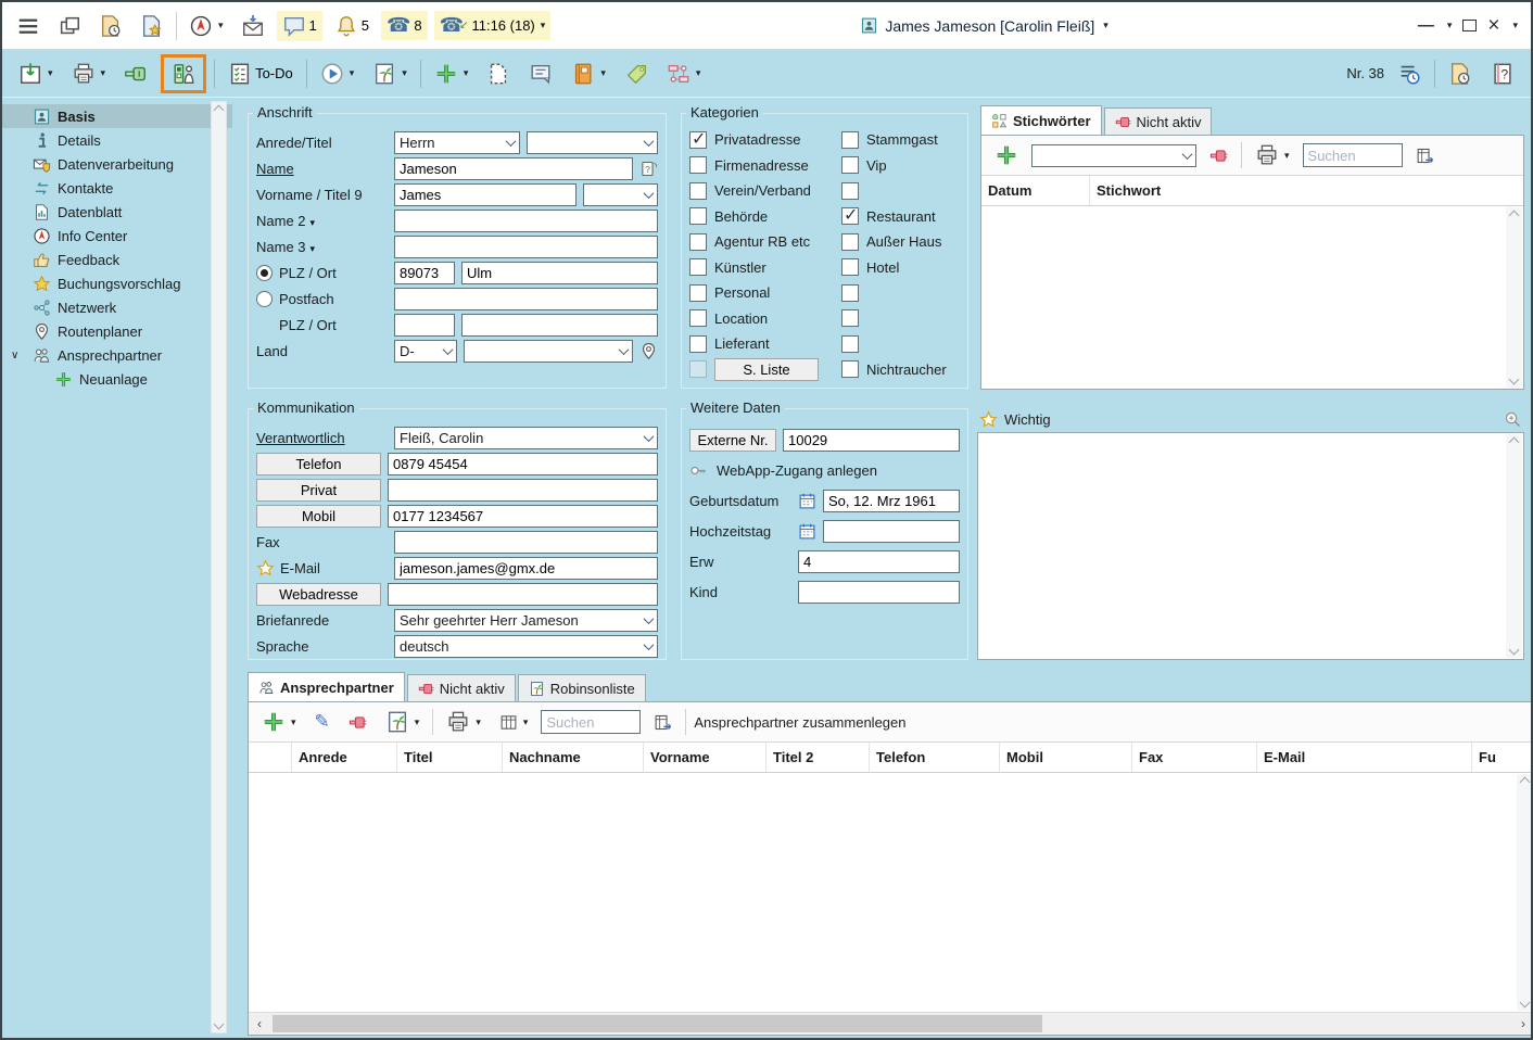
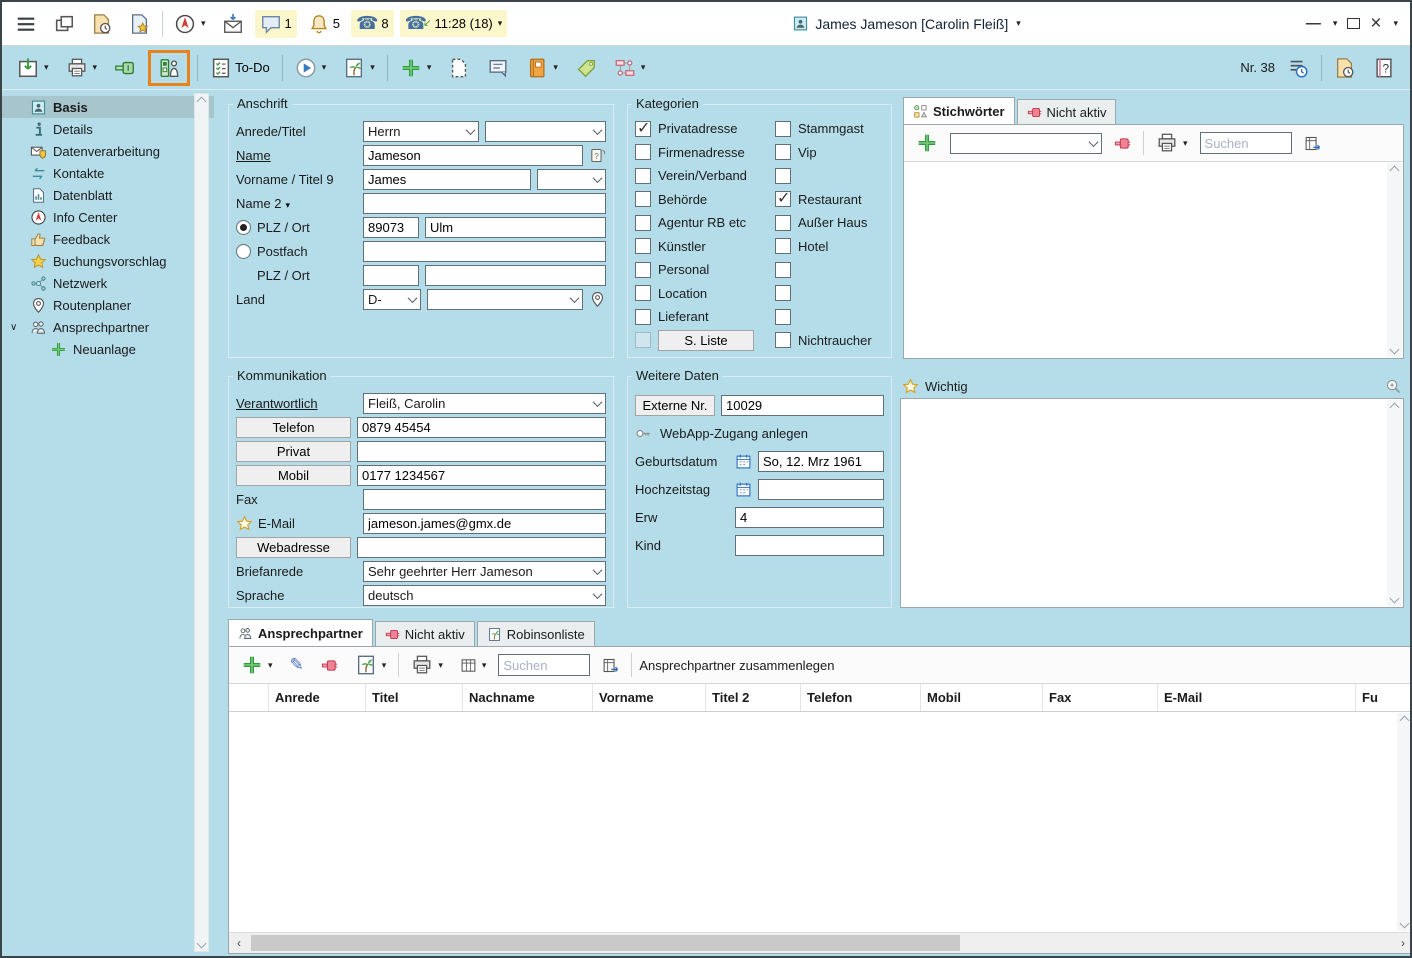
  ▾
  1
  5
  ☎
  8
  ☎
  ↙
- 11:16 (18)
+ 11:28 (18)
  ▾
  James Jameson [Carolin Fleiß]
  ▾
  —
  ▾
  ×
  ▾
  ▾
  ▾
  To-Do
  ▾
  ▾
  ▾
  ▾
  ▾
  Nr. 38
  Basis
  Details
  Datenverarbeitung
  Kontakte
  Datenblatt
  Info Center
  Feedback
  Buchungsvorschlag
  Netzwerk
  Routenplaner
  ∨
  Ansprechpartner
  Neuanlage
  Anschrift
  Anrede/Titel
  Herrn
  Name
  Jameson
  Vorname / Titel 9
  James
  Name 2 ▾
- Name 3 ▾
  PLZ / Ort
  89073
  Ulm
  Postfach
  PLZ / Ort
  Land
  D-
  Kategorien
  Privatadresse
  Firmenadresse
  Verein/Verband
  Behörde
  Agentur RB etc
  Künstler
  Personal
  Location
  Lieferant
  S. Liste
  Stammgast
  Vip
  Restaurant
  Außer Haus
  Hotel
  Nichtraucher
  Stichwörter
  Nicht aktiv
  ▾
  Suchen
- Datum
- Stichwort
  Kommunikation
  Verantwortlich
  Fleiß, Carolin
  Telefon
  0879 45454
  Privat
  Mobil
  0177 1234567
  Fax
  E-Mail
  jameson.james@gmx.de
  Webadresse
  Briefanrede
  Sehr geehrter Herr Jameson
  Sprache
  deutsch
  Weitere Daten
  Externe Nr.
  10029
  WebApp-Zugang anlegen
  Geburtsdatum
  So, 12. Mrz 1961
  Hochzeitstag
  Erw
  4
  Kind
  Wichtig
  Ansprechpartner
  Nicht aktiv
  Robinsonliste
  ▾
  ✎
  ▾
  ▾
  ▾
  Suchen
  Ansprechpartner zusammenlegen
  Anrede
  Titel
  Nachname
  Vorname
  Titel 2
  Telefon
  Mobil
  Fax
  E-Mail
  Fu
  ‹
  ›
